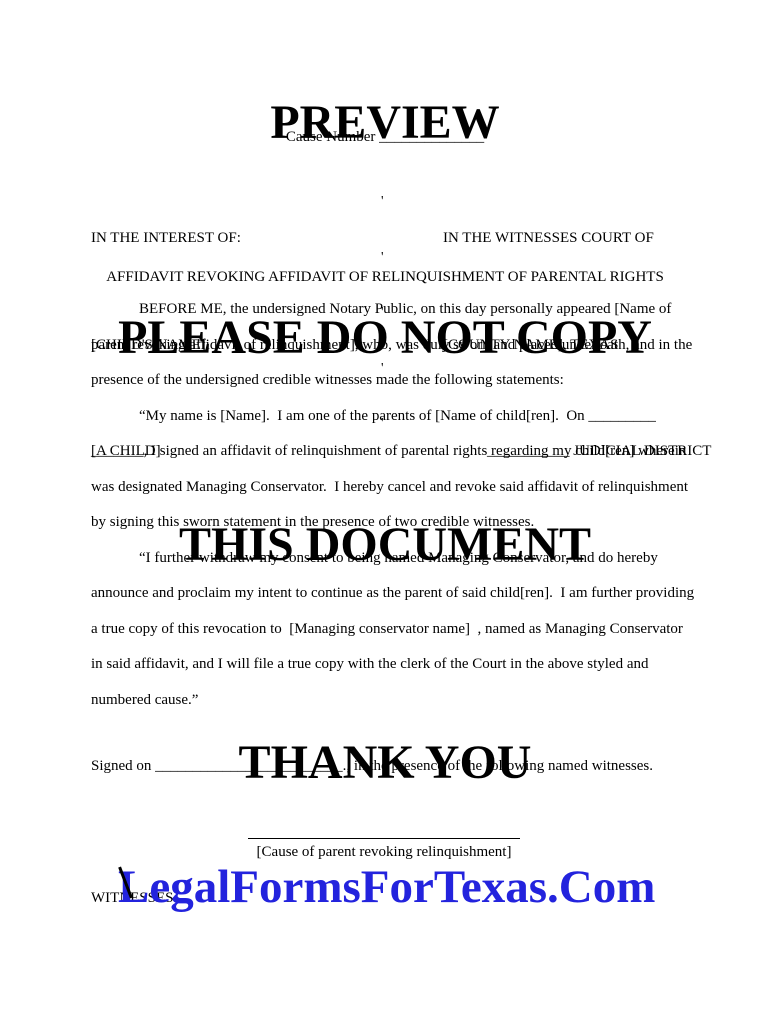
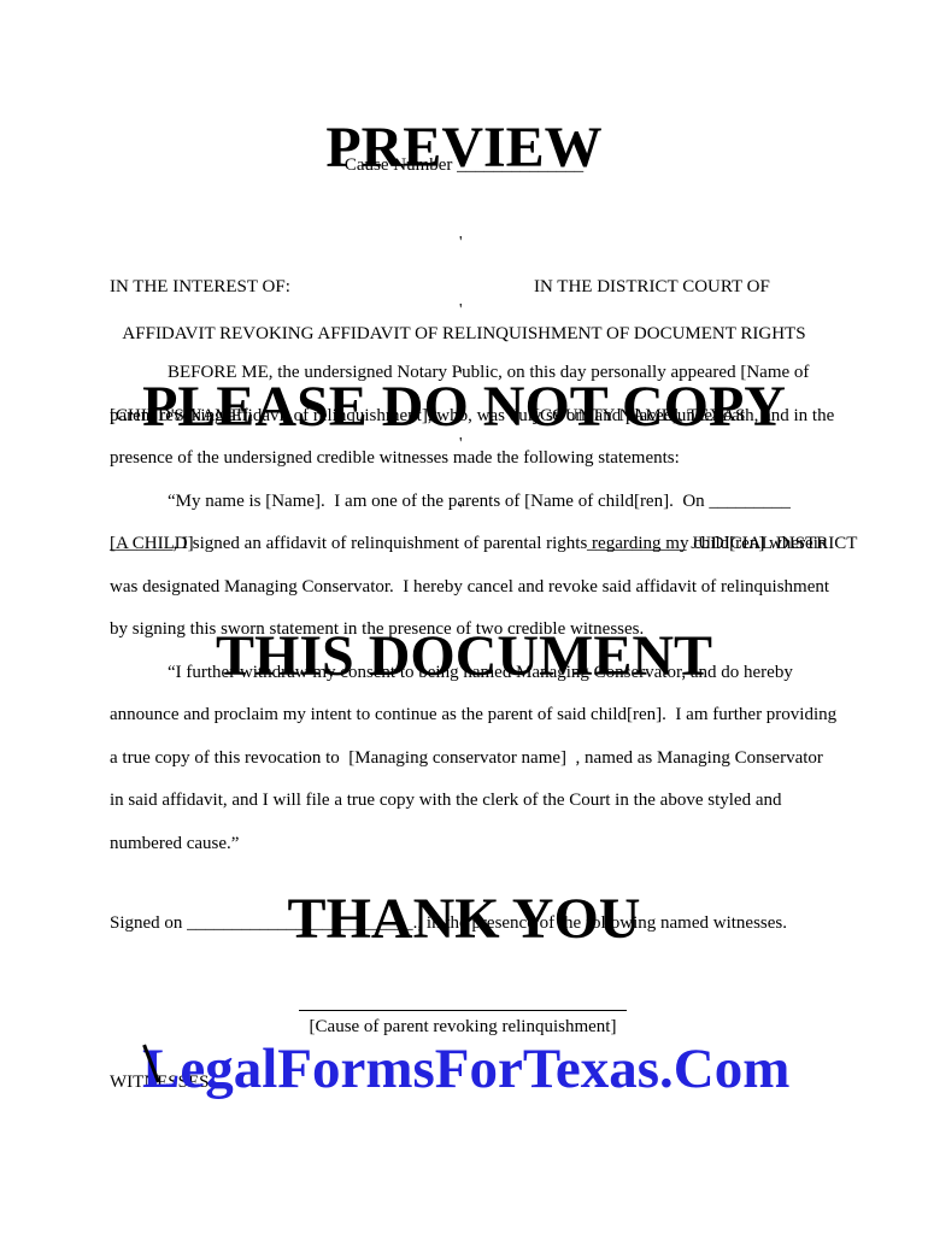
  Cause Number ______________
  IN THE INTEREST OF:
  [CHILD'S NAME],
  [A CHILD]
  '
  '
  '
  '
  '
- IN THE WITNESSES COURT OF
+ IN THE DISTRICT COURT OF
  [COUNTY NAME], TEXAS
  ___________ JUDICIAL DISTRICT
- AFFIDAVIT REVOKING AFFIDAVIT OF RELINQUISHMENT OF PARENTAL RIGHTS
+ AFFIDAVIT REVOKING AFFIDAVIT OF RELINQUISHMENT OF DOCUMENT RIGHTS
  BEFORE ME, the undersigned Notary Public, on this day personally appeared [Name of
  parent revoking affidavit of relinquishment], who, was duly sworn and placed under oath, and in the
  presence of the undersigned credible witnesses made the following statements:
  “My name is [Name]. I am one of the parents of [Name of child[ren]. On _________
  _______, I signed an affidavit of relinquishment of parental rights regarding my child[ren] wherein
  was designated Managing Conservator. I hereby cancel and revoke said affidavit of relinquishment
  by signing this sworn statement in the presence of two credible witnesses.
  “I further withdraw my consent to being named Managing Conservator, and do hereby
  announce and proclaim my intent to continue as the parent of said child[ren]. I am further providing
  a true copy of this revocation to [Managing conservator name] , named as Managing Conservator
  in said affidavit, and I will file a true copy with the clerk of the Court in the above styled and
  numbered cause.”
  Signed on _________________________., in the presence of the following named witnesses.
  [Cause of parent revoking relinquishment]
  WITNESSES:
  PREVIEW
  PLEASE DO NOT COPY
  THIS DOCUMENT
  THANK YOU
  LegalFormsForTexas.Com
